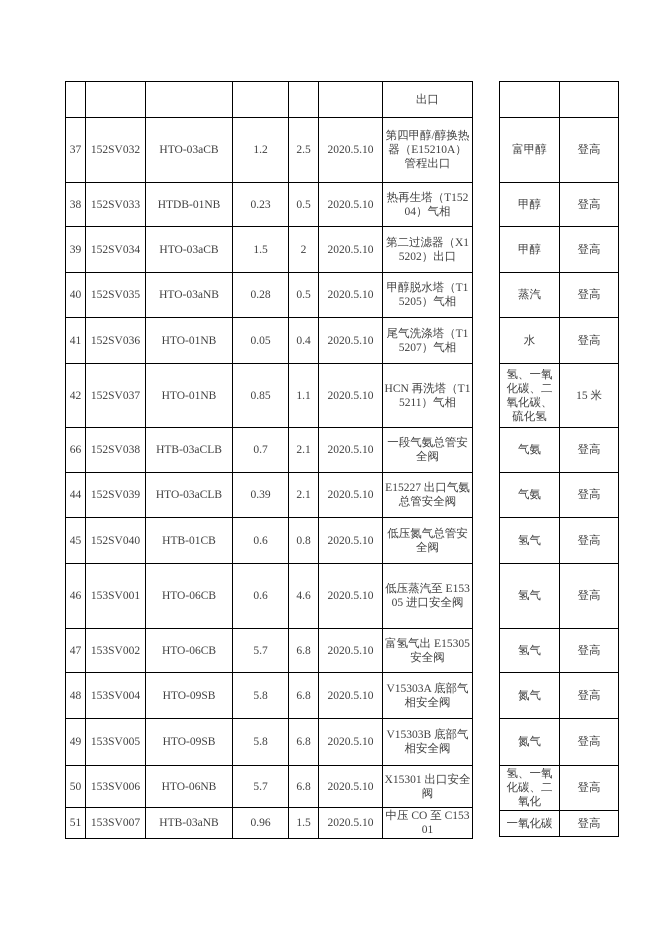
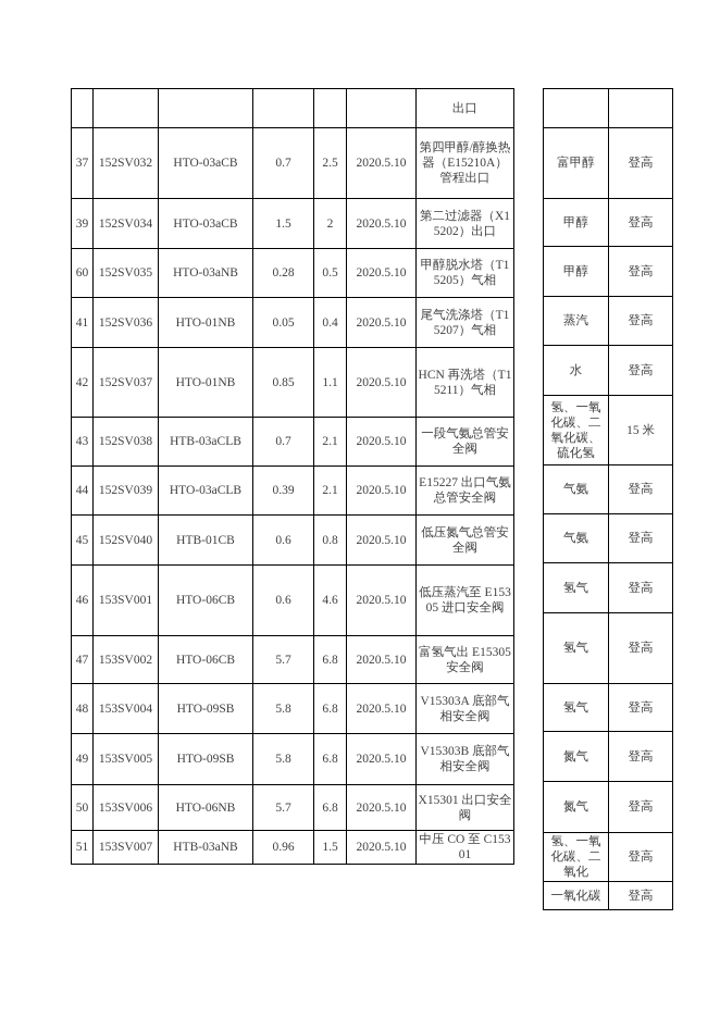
  						出口
- 37	152SV032	HTO-03aCB	1.2	2.5	2020.5.10	第四甲醇/醇换热器（E15210A）管程出口
+ 37	152SV032	HTO-03aCB	0.7	2.5	2020.5.10	第四甲醇/醇换热器（E15210A）管程出口
- 38	152SV033	HTDB-01NB	0.23	0.5	2020.5.10	热再生塔（T15204）气相
  39	152SV034	HTO-03aCB	1.5	2	2020.5.10	第二过滤器（X15202）出口
- 40	152SV035	HTO-03aNB	0.28	0.5	2020.5.10	甲醇脱水塔（T15205）气相
+ 60	152SV035	HTO-03aNB	0.28	0.5	2020.5.10	甲醇脱水塔（T15205）气相
  41	152SV036	HTO-01NB	0.05	0.4	2020.5.10	尾气洗涤塔（T15207）气相
  42	152SV037	HTO-01NB	0.85	1.1	2020.5.10	HCN 再洗塔（T15211）气相
- 66	152SV038	HTB-03aCLB	0.7	2.1	2020.5.10	一段气氨总管安全阀
+ 43	152SV038	HTB-03aCLB	0.7	2.1	2020.5.10	一段气氨总管安全阀
  44	152SV039	HTO-03aCLB	0.39	2.1	2020.5.10	E15227 出口气氨总管安全阀
  45	152SV040	HTB-01CB	0.6	0.8	2020.5.10	低压氮气总管安全阀
  46	153SV001	HTO-06CB	0.6	4.6	2020.5.10	低压蒸汽至 E15305 进口安全阀
  47	153SV002	HTO-06CB	5.7	6.8	2020.5.10	富氢气出 E15305 安全阀
  48	153SV004	HTO-09SB	5.8	6.8	2020.5.10	V15303A 底部气相安全阀
  49	153SV005	HTO-09SB	5.8	6.8	2020.5.10	V15303B 底部气相安全阀
  50	153SV006	HTO-06NB	5.7	6.8	2020.5.10	X15301 出口安全阀
  51	153SV007	HTB-03aNB	0.96	1.5	2020.5.10	中压 CO 至 C15301
  富甲醇	登高
  甲醇	登高
  甲醇	登高
  蒸汽	登高
  水	登高
  氢、一氧化碳、二氧化碳、硫化氢	15 米
  气氨	登高
  气氨	登高
  氢气	登高
  氢气	登高
  氢气	登高
  氮气	登高
  氮气	登高
  氢、一氧化碳、二氧化	登高
  一氧化碳	登高
